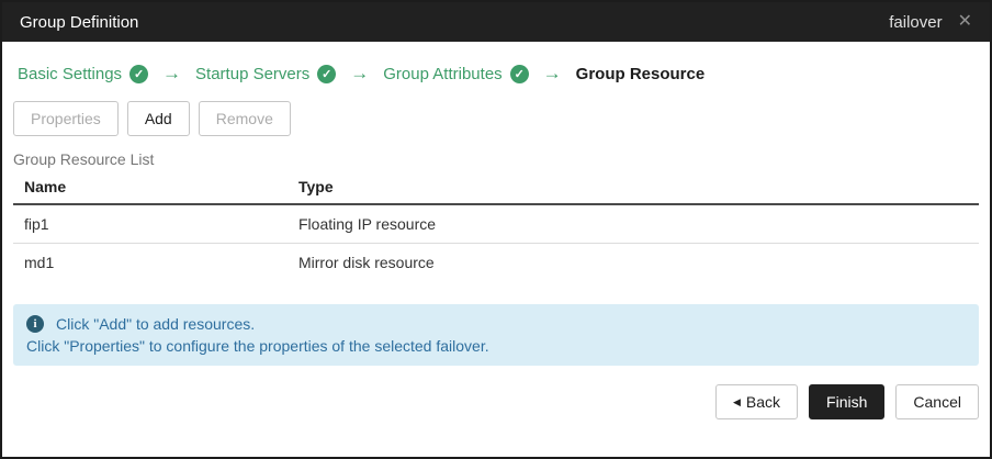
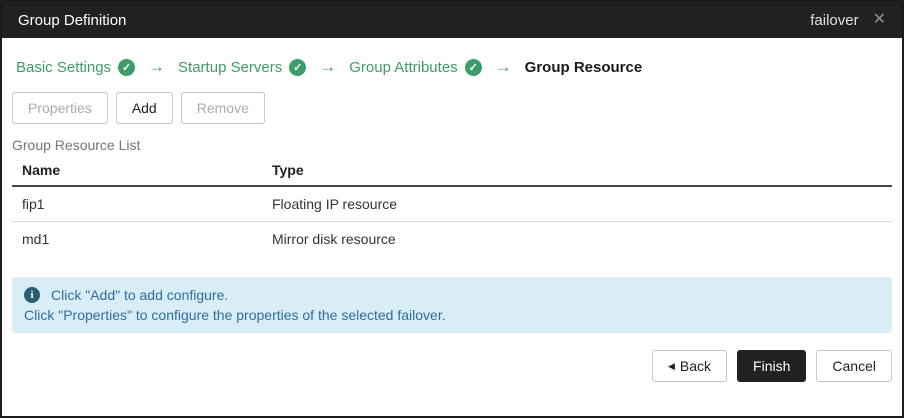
  Group Definition
  failover
  ✕
  Basic Settings
  ✓
  →
  Startup Servers
  ✓
  →
  Group Attributes
  ✓
  →
  Group Resource
  Properties
  Add
  Remove
  Group Resource List
  Name	Type
  fip1	Floating IP resource
  md1	Mirror disk resource
  i
- Click "Add" to add resources.
+ Click "Add" to add configure.
  Click "Properties" to configure the properties of the selected failover.
  ◀
  Back
  Finish
  Cancel
